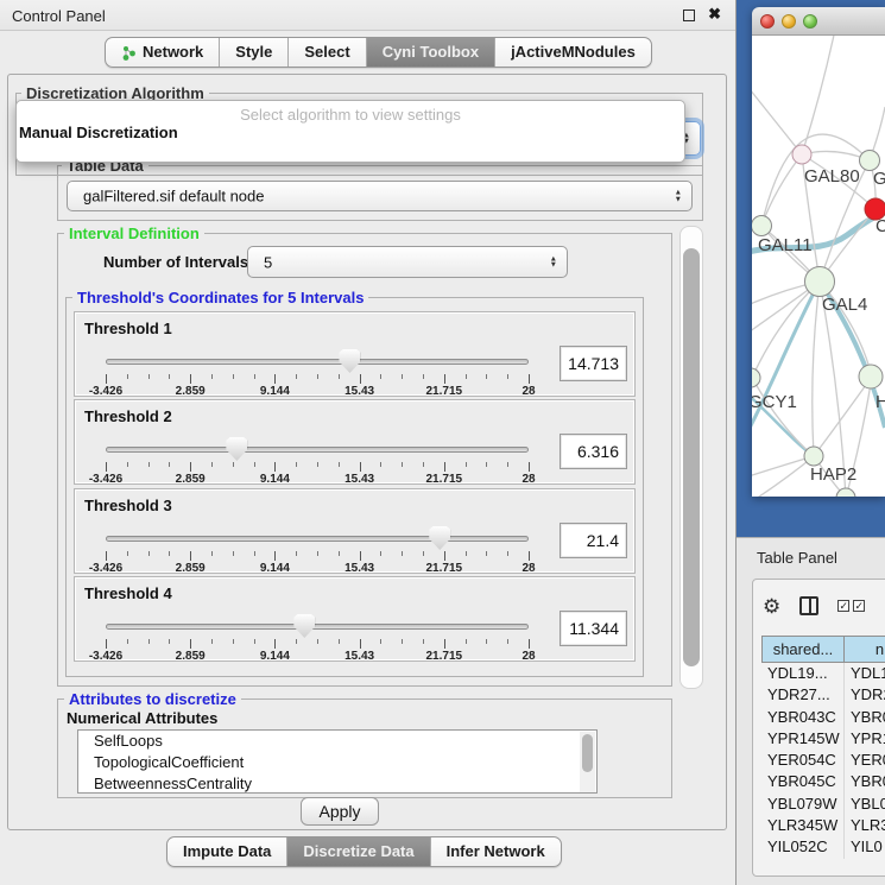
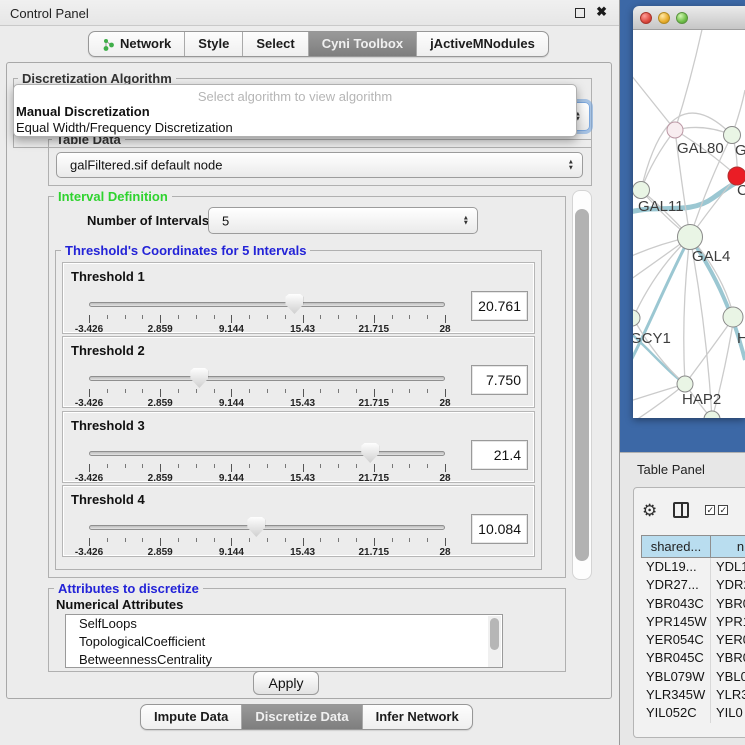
  Control Panel
  ✖
  Network
  Style
  Select
  Cyni Toolbox
  jActiveMNodules
  Discretization Algorithm
  Table Data
  galFiltered.sif default node
  Interval Definition
  Number of Intervals
  5
  Threshold's Coordinates for 5 Intervals
  Threshold 1
  -3.426
  2.859
  9.144
  15.43
  21.715
  28
- 14.713
+ 20.761
  Threshold 2
  -3.426
  2.859
  9.144
  15.43
  21.715
  28
- 6.316
+ 7.750
  Threshold 3
  -3.426
  2.859
  9.144
  15.43
  21.715
  28
  21.4
  Threshold 4
  -3.426
  2.859
  9.144
  15.43
  21.715
  28
- 11.344
+ 10.084
  Attributes to discretize
  Numerical Attributes
  SelfLoops
  TopologicalCoefficient
  BetweennessCentrality
  Apply
  Impute Data
  Discretize Data
  Infer Network
- Select algorithm to view settings
+ Select algorithm to view algorithm
  Manual Discretization
+ Equal Width/Frequency Discretization
  GAL80
  C
  GAL11
  GAL4
  GCY1
  H
  HAP2
  Table Panel
  ⚙
  ✓
  ✓
  shared...
  n
  YDL19...
  YDL
  YDR27...
  YDR
  YBR043C
  YBR
  YPR145W
  YPR
  YER054C
  YER
  YBR045C
  YBR
  YBL079W
  YBL0
  YLR345W
  YLR
  YIL052C
  YIL0
